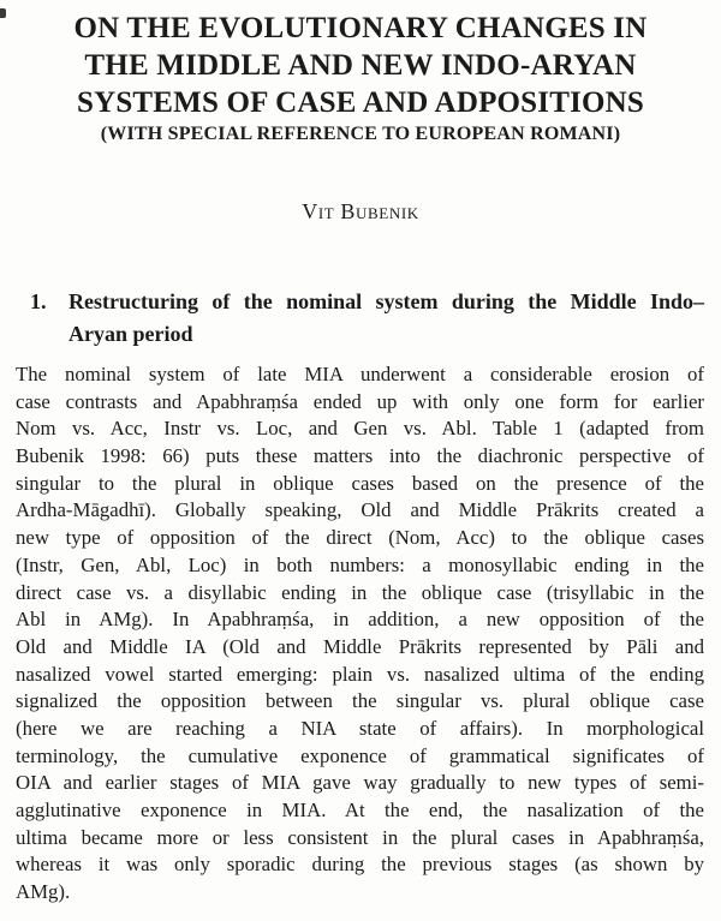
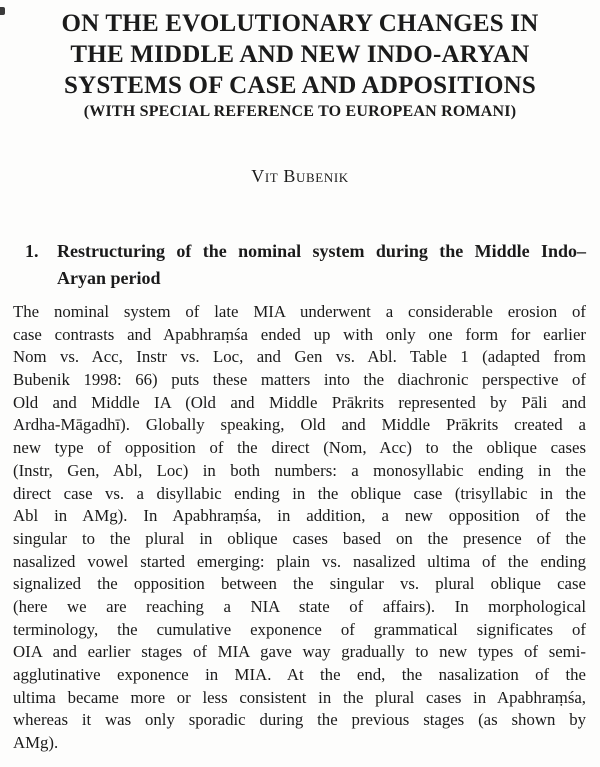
  ON THE EVOLUTIONARY CHANGES IN
  THE MIDDLE AND NEW INDO-ARYAN
  SYSTEMS OF CASE AND ADPOSITIONS
  (WITH SPECIAL REFERENCE TO EUROPEAN ROMANI)
  Vit Bubenik
  1.
  Restructuring of the nominal system during the Middle Indo–
  Aryan period
  The nominal system of late MIA underwent a considerable erosion of
  case contrasts and Apabhraṃśa ended up with only one form for earlier
  Nom vs. Acc, Instr vs. Loc, and Gen vs. Abl. Table 1 (adapted from
  Bubenik 1998: 66) puts these matters into the diachronic perspective of
- singular to the plural in oblique cases based on the presence of the
+ Old and Middle IA (Old and Middle Prākrits represented by Pāli and
  Ardha-Māgadhī). Globally speaking, Old and Middle Prākrits created a
  new type of opposition of the direct (Nom, Acc) to the oblique cases
  (Instr, Gen, Abl, Loc) in both numbers: a monosyllabic ending in the
  direct case vs. a disyllabic ending in the oblique case (trisyllabic in the
  Abl in AMg). In Apabhraṃśa, in addition, a new opposition of the
- Old and Middle IA (Old and Middle Prākrits represented by Pāli and
+ singular to the plural in oblique cases based on the presence of the
  nasalized vowel started emerging: plain vs. nasalized ultima of the ending
  signalized the opposition between the singular vs. plural oblique case
  (here we are reaching a NIA state of affairs). In morphological
  terminology, the cumulative exponence of grammatical significates of
  OIA and earlier stages of MIA gave way gradually to new types of semi-
  agglutinative exponence in MIA. At the end, the nasalization of the
  ultima became more or less consistent in the plural cases in Apabhraṃśa,
  whereas it was only sporadic during the previous stages (as shown by
  AMg).
